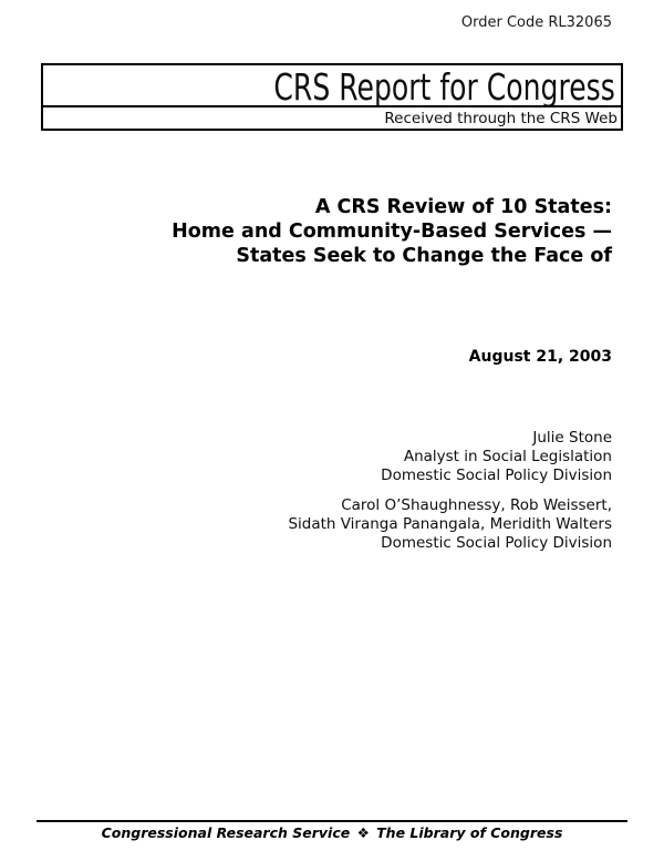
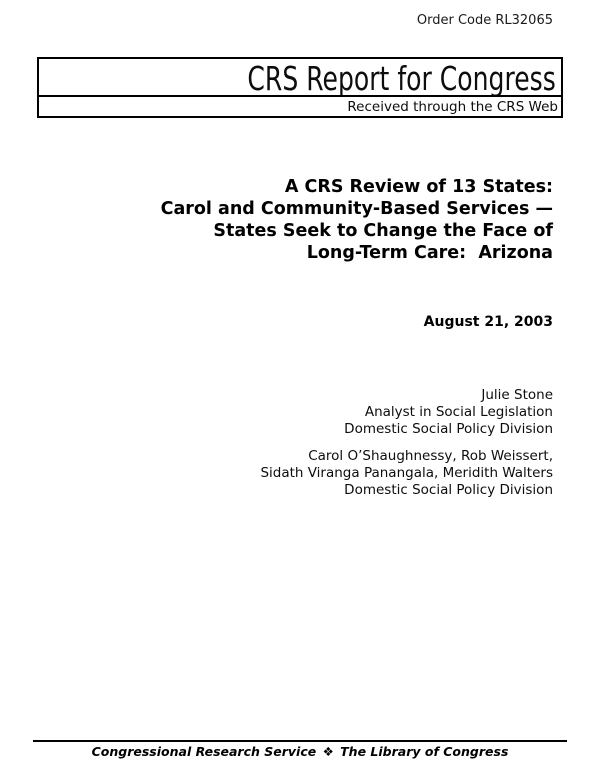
  Order Code RL32065
  CRS Report for Congress
  Received through the CRS Web
- A CRS Review of 10 States:
+ A CRS Review of 13 States:
- Home and Community-Based Services —
+ Carol and Community-Based Services —
  States Seek to Change the Face of
+ Long-Term Care: Arizona
  August 21, 2003
  Julie Stone
  Analyst in Social Legislation
  Domestic Social Policy Division
  Carol O’Shaughnessy, Rob Weissert,
  Sidath Viranga Panangala, Meridith Walters
  Domestic Social Policy Division
  Congressional Research Service ❖ The Library of Congress
